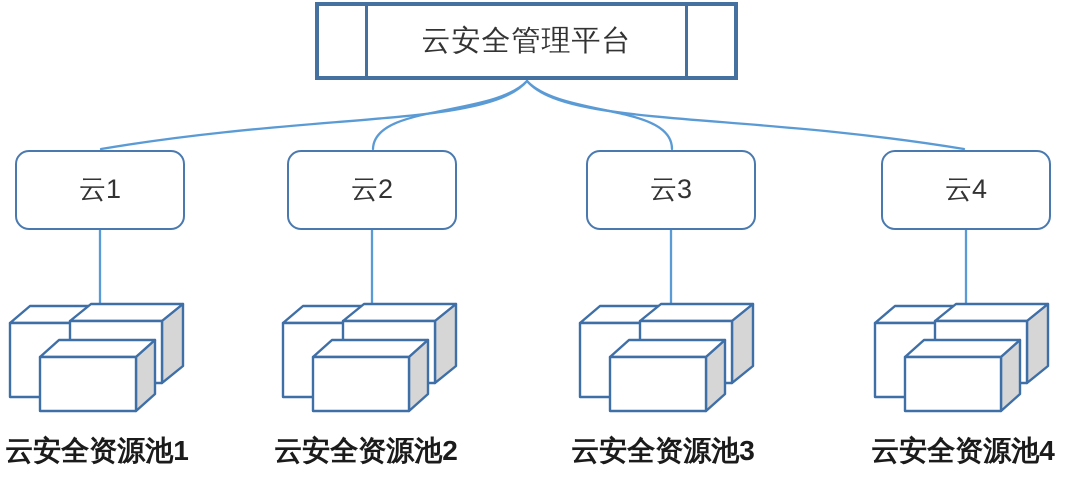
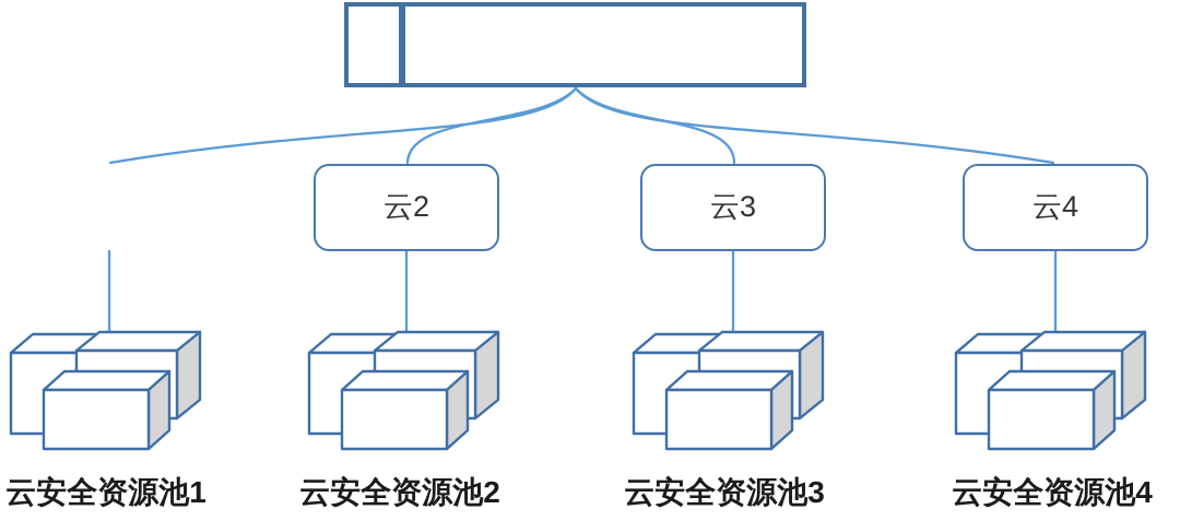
- 云安全管理平台
- 云1
  云2
  云3
  云4
  云安全资源池1
  云安全资源池2
  云安全资源池3
  云安全资源池4
